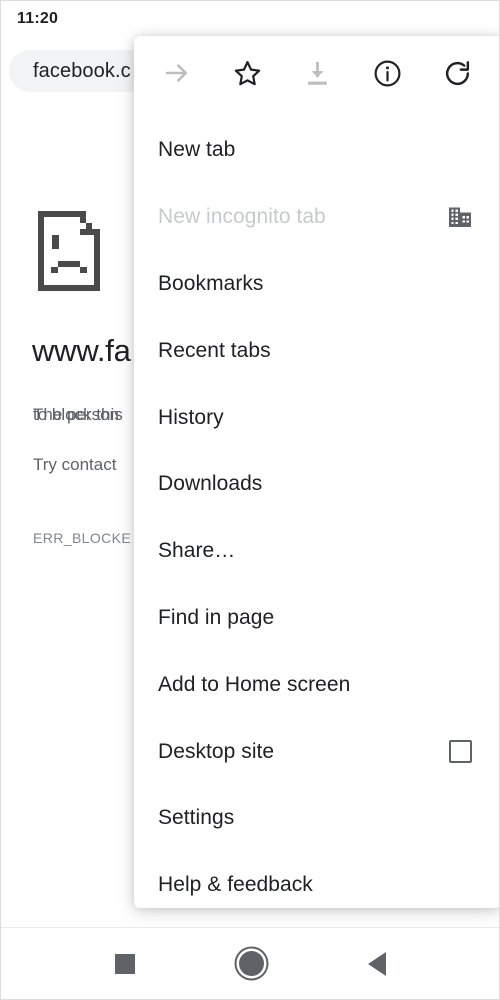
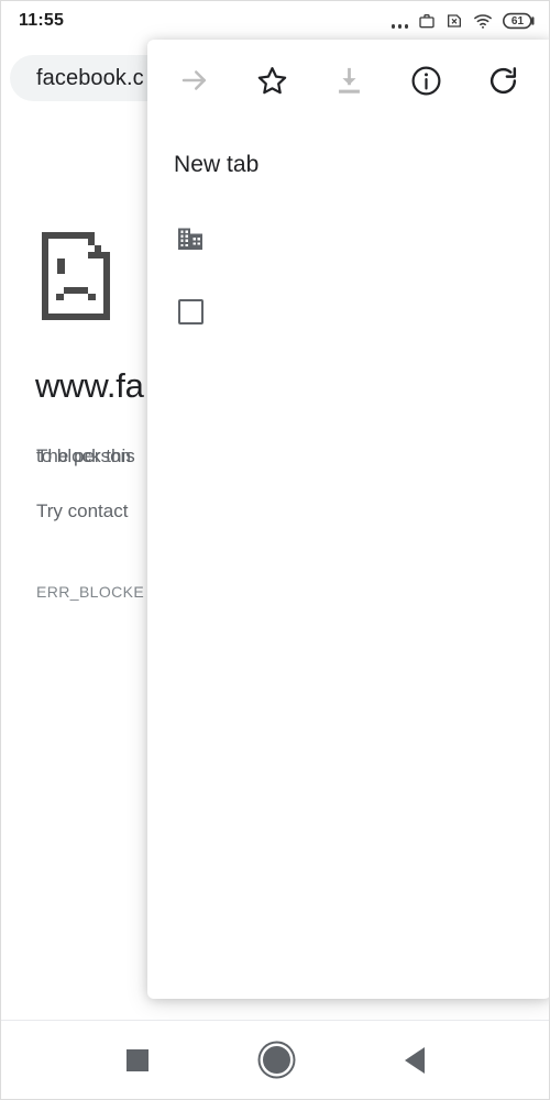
- 11:20
+ 11:55
+ 61
  facebook.c
  www.fa
  The person
  to block this
  Try contact
  ERR_BLOCKE
  New tab
- New incognito tab
- Bookmarks
- Recent tabs
- History
- Downloads
- Share…
- Find in page
- Add to Home screen
- Desktop site
- Settings
- Help & feedback
